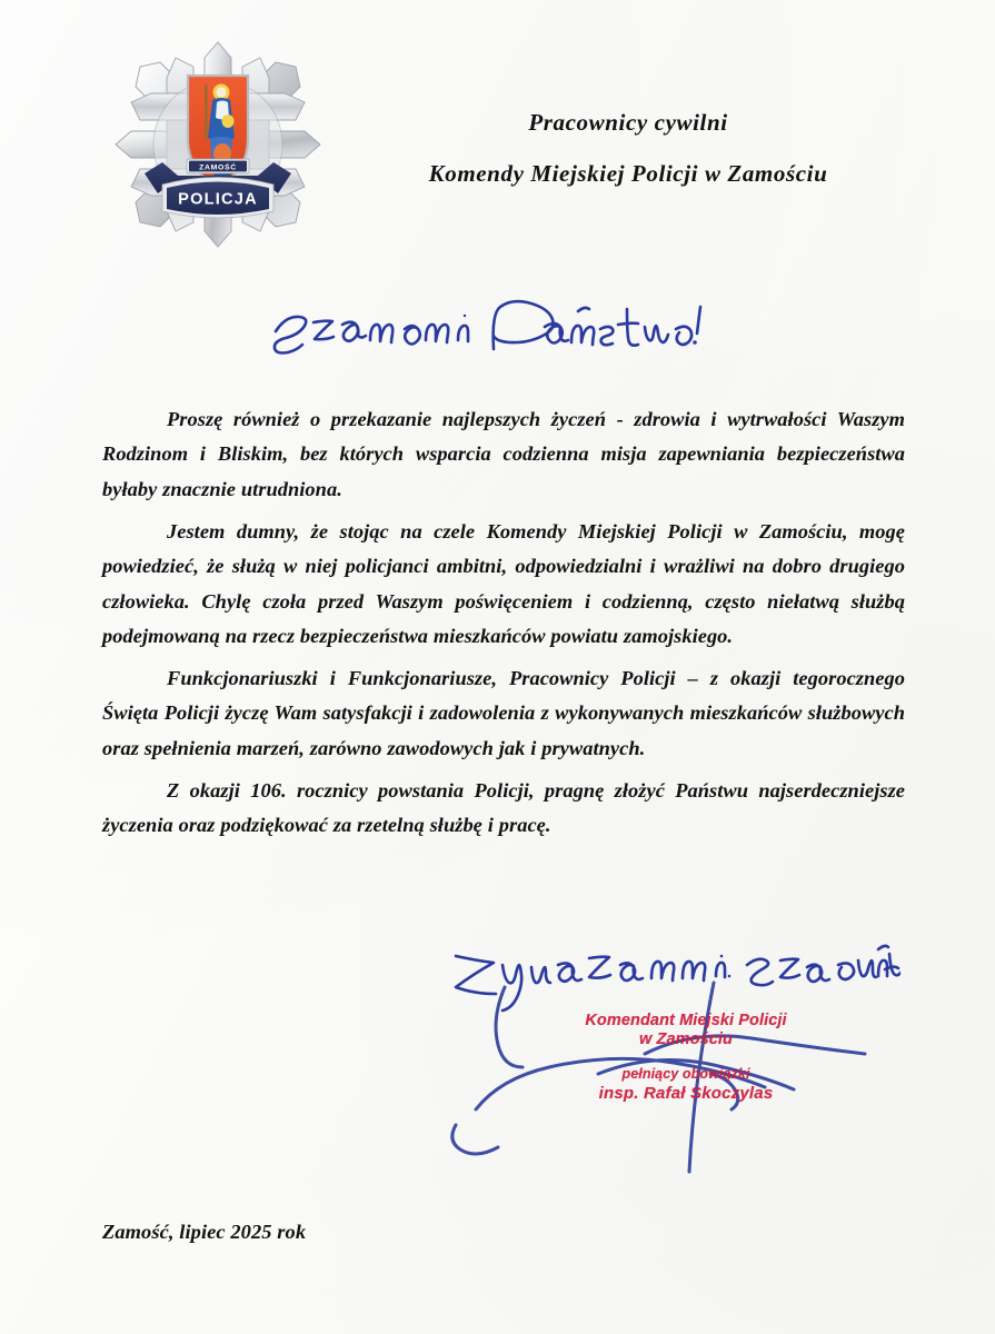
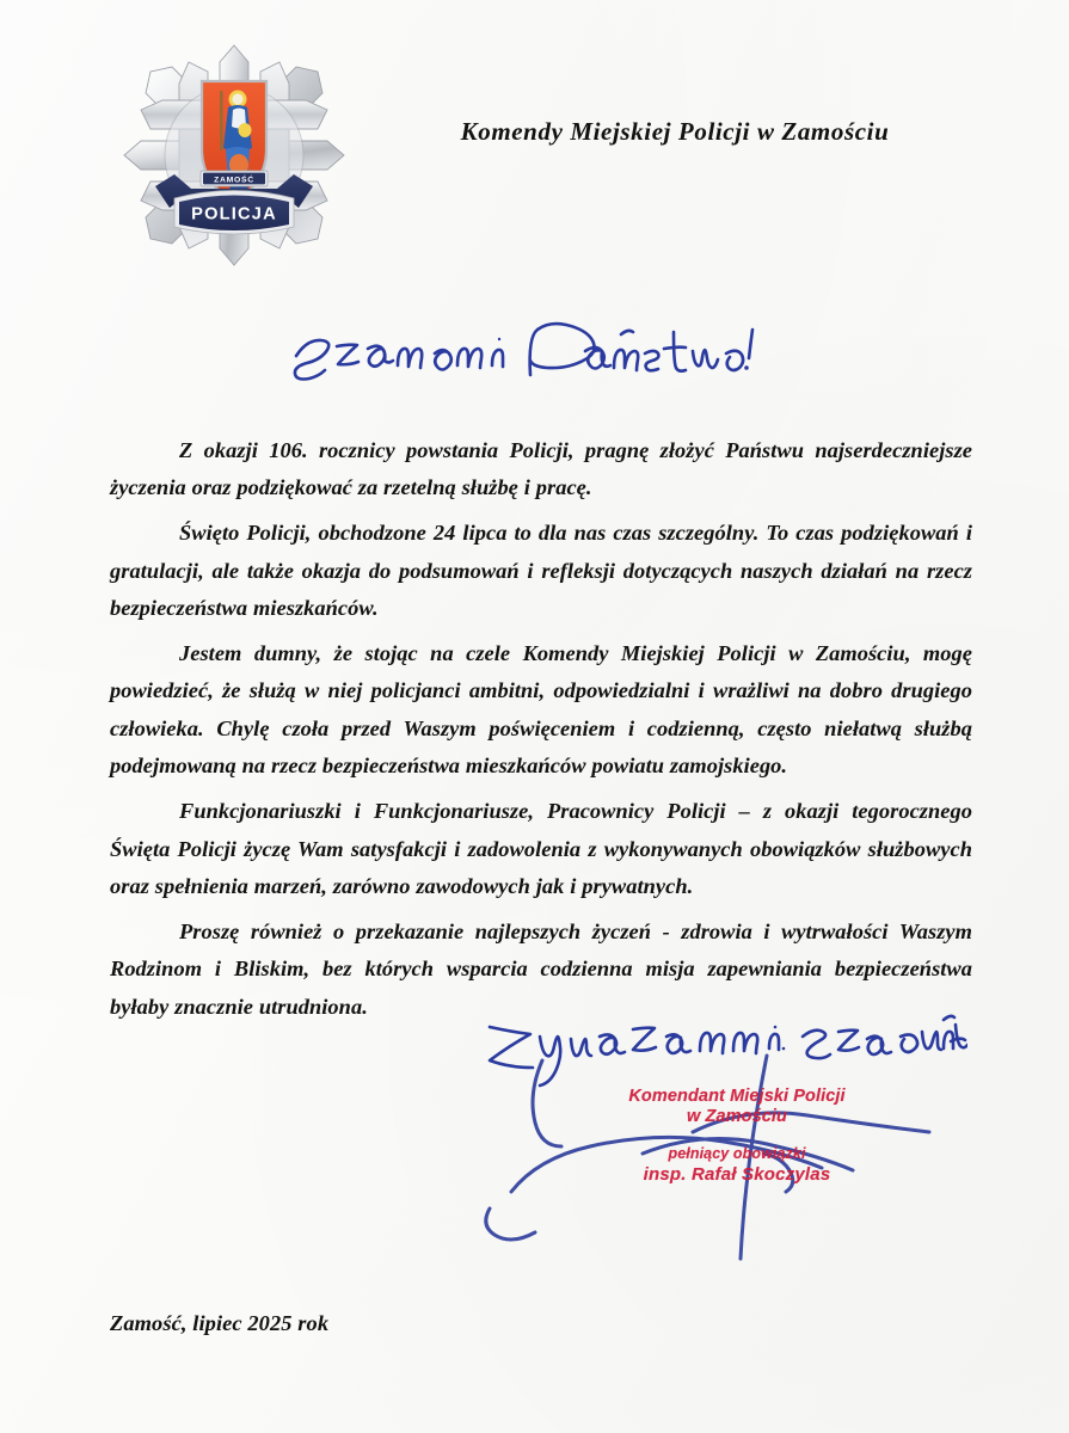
  POLICJA
- Pracownicy cywilni
  Komendy Miejskiej Policji w Zamościu
- Proszę również o przekazanie najlepszych życzeń - zdrowia i wytrwałości Waszym Rodzinom i Bliskim, bez których wsparcia codzienna misja zapewniania bezpieczeństwa byłaby znacznie utrudniona.
+ Z okazji 106. rocznicy powstania Policji, pragnę złożyć Państwu najserdeczniejsze życzenia oraz podziękować za rzetelną służbę i pracę.
+ Święto Policji, obchodzone 24 lipca to dla nas czas szczególny. To czas podziękowań i gratulacji, ale także okazja do podsumowań i refleksji dotyczących naszych działań na rzecz bezpieczeństwa mieszkańców.
  Jestem dumny, że stojąc na czele Komendy Miejskiej Policji w Zamościu, mogę powiedzieć, że służą w niej policjanci ambitni, odpowiedzialni i wrażliwi na dobro drugiego człowieka. Chylę czoła przed Waszym poświęceniem i codzienną, często niełatwą służbą podejmowaną na rzecz bezpieczeństwa mieszkańców powiatu zamojskiego.
- Funkcjonariuszki i Funkcjonariusze, Pracownicy Policji – z okazji tegorocznego Święta Policji życzę Wam satysfakcji i zadowolenia z wykonywanych mieszkańców służbowych oraz spełnienia marzeń, zarówno zawodowych jak i prywatnych.
+ Funkcjonariuszki i Funkcjonariusze, Pracownicy Policji – z okazji tegorocznego Święta Policji życzę Wam satysfakcji i zadowolenia z wykonywanych obowiązków służbowych oraz spełnienia marzeń, zarówno zawodowych jak i prywatnych.
- Z okazji 106. rocznicy powstania Policji, pragnę złożyć Państwu najserdeczniejsze życzenia oraz podziękować za rzetelną służbę i pracę.
+ Proszę również o przekazanie najlepszych życzeń - zdrowia i wytrwałości Waszym Rodzinom i Bliskim, bez których wsparcia codzienna misja zapewniania bezpieczeństwa byłaby znacznie utrudniona.
  Komendant Miejski Policji
  w Zamościu
  pełniący obowiązki
  insp. Rafał Skoczylas
  Zamość, lipiec 2025 rok
